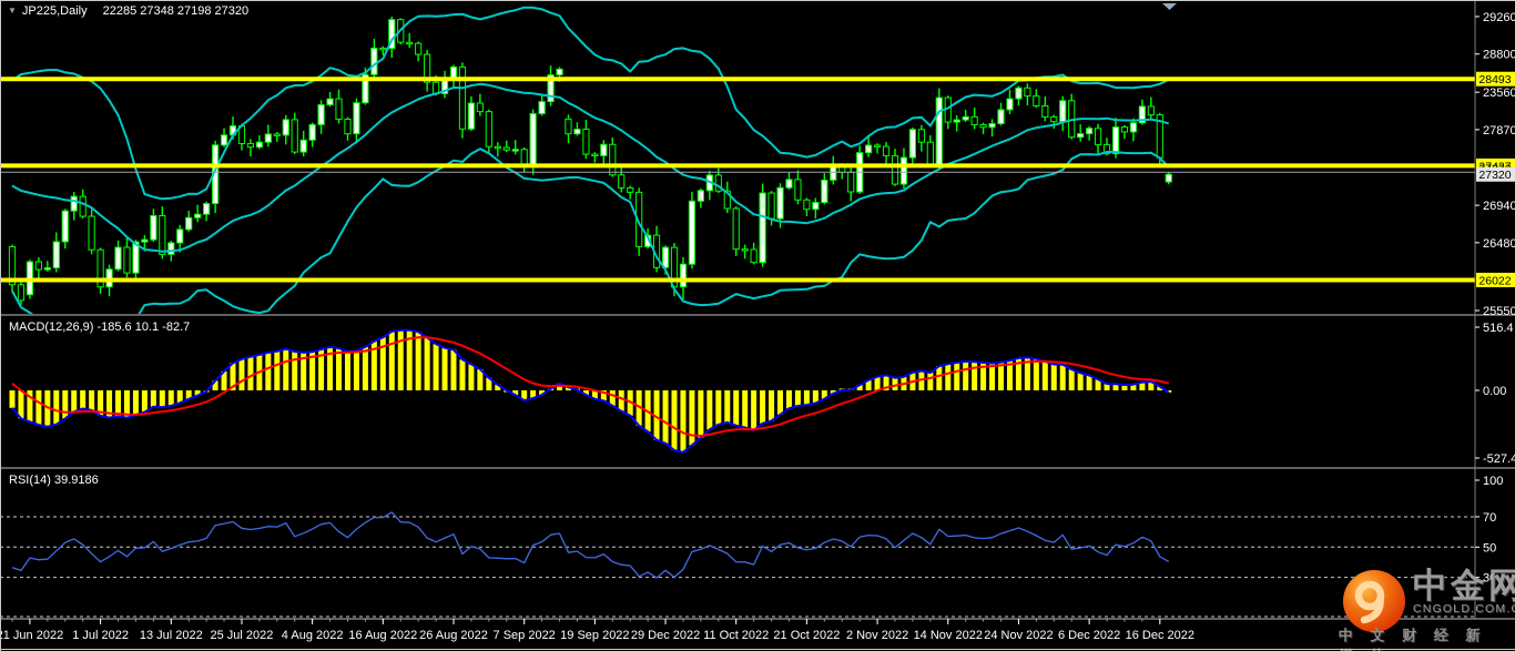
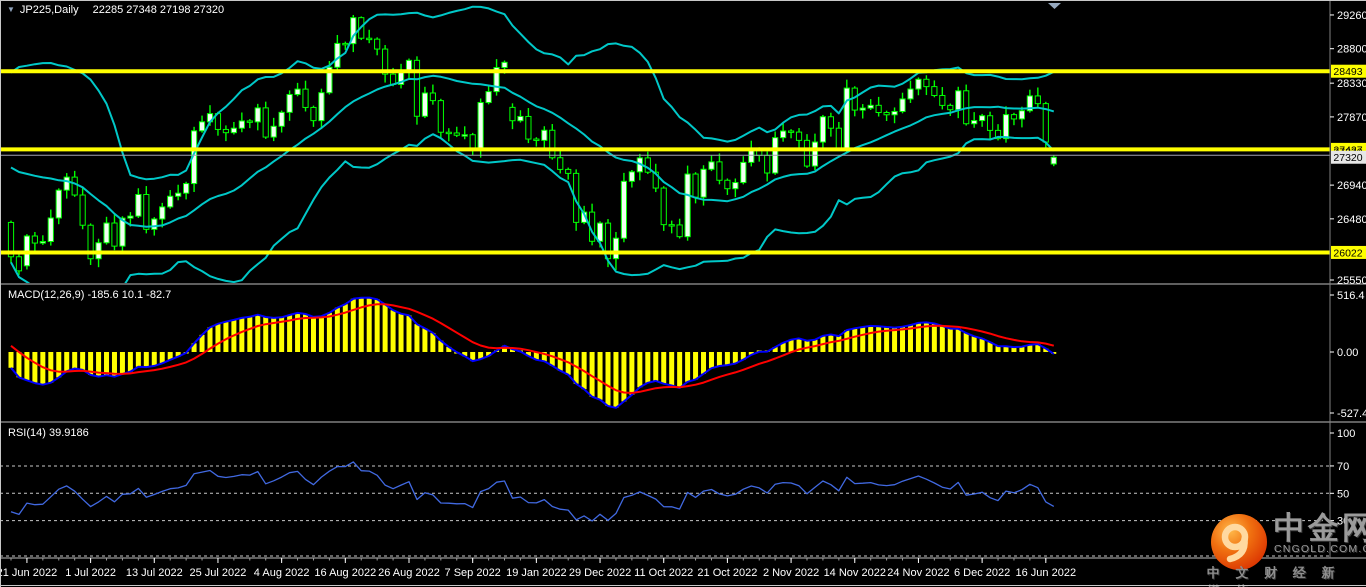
  29260
  28800
- 23560
+ 28330
  27870
  26940
  26480
  25550
  28493
  27427
  26022
  27320
  516.4
  0.00
  -527.4
  100
  70
  50
  30
  1 Jun 2022
  1 Jul 2022
  13 Jul 2022
  25 Jul 2022
  4 Aug 2022
  16 Aug 2022
  26 Aug 2022
  7 Sep 2022
- 19 Sep 2022
+ 19 Jan 2022
  29 Dec 2022
  11 Oct 2022
  21 Oct 2022
  2 Nov 2022
  14 Nov 2022
  24 Nov 2022
  6 Dec 2022
- 16 Dec 2022
+ 16 Jun 2022
  ▼ JP225,Daily 22285 27348 27198 27320
  MACD(12,26,9) -185.6 10.1 -82.7
  RSI(14) 39.9186
  中金网
  CNGOLD.COM.
  中 文 财 经 新
